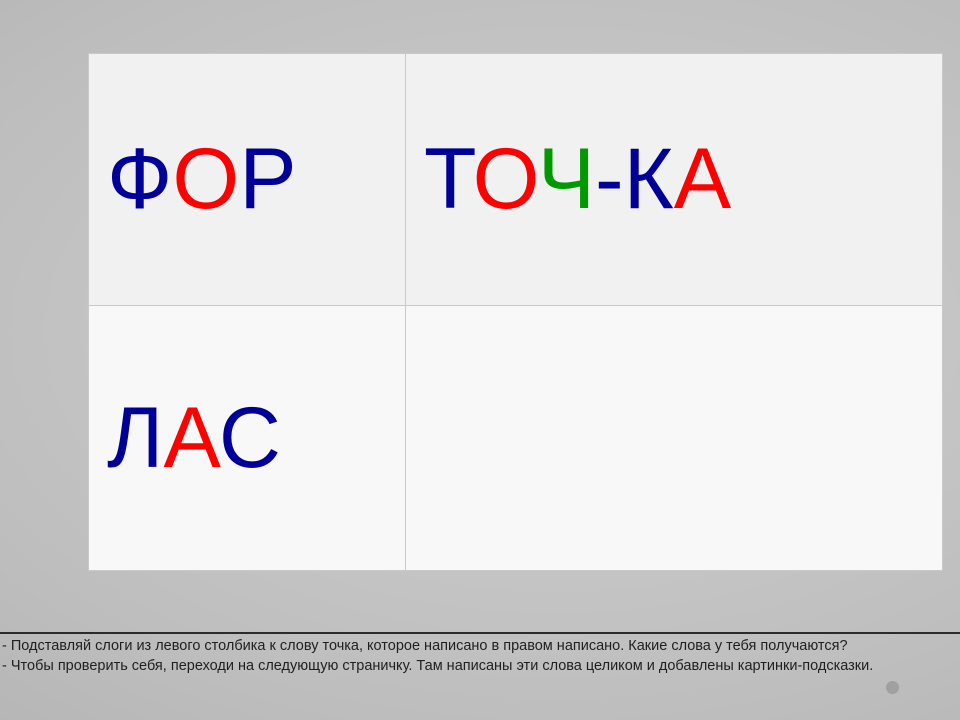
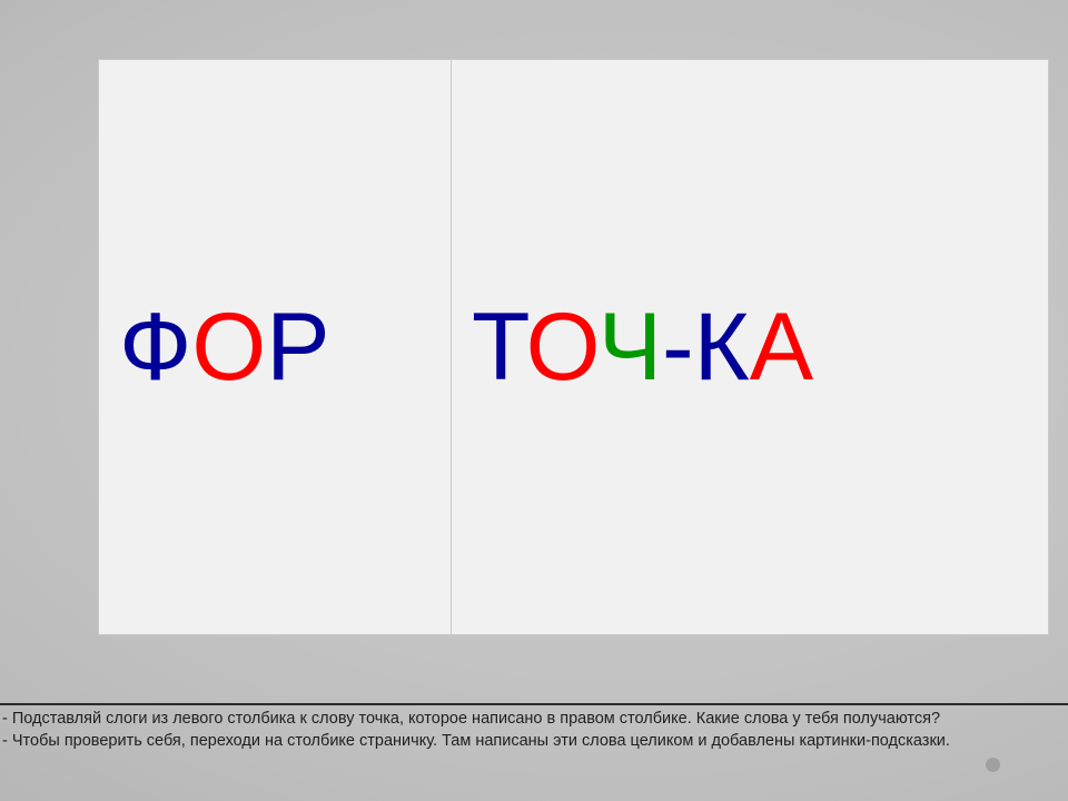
  ФОР	ТОЧ-КА
- ЛАС
- - Подставляй слоги из левого столбика к слову точка, которое написано в правом написано. Какие слова у тебя получаются?
+ - Подставляй слоги из левого столбика к слову точка, которое написано в правом столбике. Какие слова у тебя получаются?
- - Чтобы проверить себя, переходи на следующую страничку. Там написаны эти слова целиком и добавлены картинки-подсказки.
+ - Чтобы проверить себя, переходи на столбике страничку. Там написаны эти слова целиком и добавлены картинки-подсказки.
